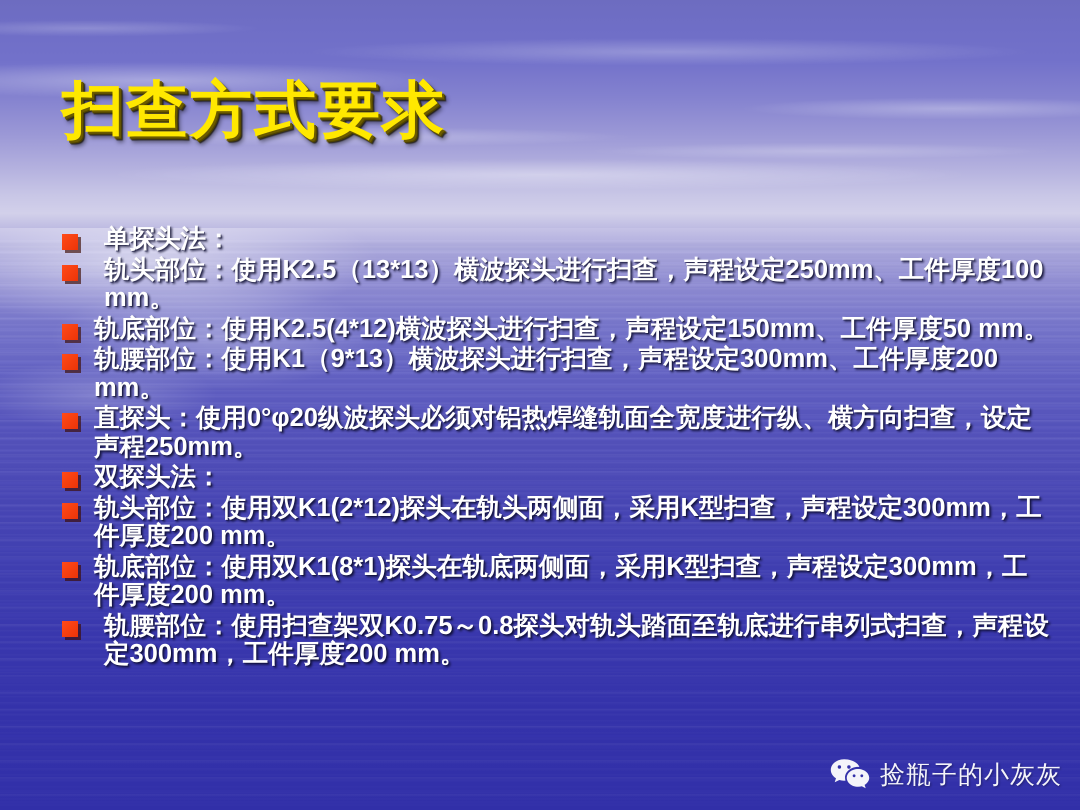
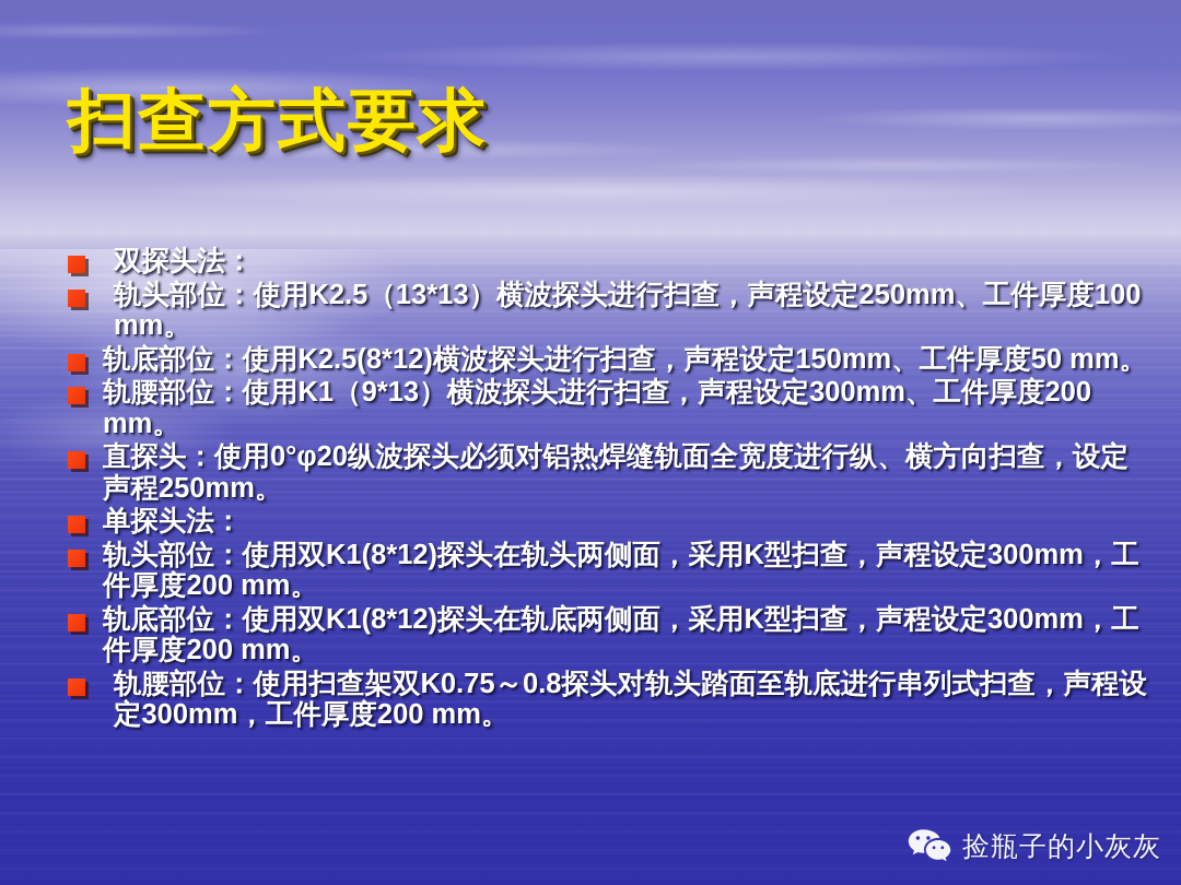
  扫查方式要求
- 单探头法：
+ 双探头法：
  轨头部位：使用K2.5（13*13）横波探头进行扫查，声程设定250mm、工件厚度100 mm。
- 轨底部位：使用K2.5(4*12)横波探头进行扫查，声程设定150mm、工件厚度50 mm。
+ 轨底部位：使用K2.5(8*12)横波探头进行扫查，声程设定150mm、工件厚度50 mm。
  轨腰部位：使用K1（9*13）横波探头进行扫查，声程设定300mm、工件厚度200 mm。
  直探头：使用0°φ20纵波探头必须对铝热焊缝轨面全宽度进行纵、横方向扫查，设定声程250mm。
- 双探头法：
+ 单探头法：
- 轨头部位：使用双K1(2*12)探头在轨头两侧面，采用K型扫查，声程设定300mm，工件厚度200 mm。
+ 轨头部位：使用双K1(8*12)探头在轨头两侧面，采用K型扫查，声程设定300mm，工件厚度200 mm。
- 轨底部位：使用双K1(8*1)探头在轨底两侧面，采用K型扫查，声程设定300mm，工件厚度200 mm。
+ 轨底部位：使用双K1(8*12)探头在轨底两侧面，采用K型扫查，声程设定300mm，工件厚度200 mm。
  轨腰部位：使用扫查架双K0.75～0.8探头对轨头踏面至轨底进行串列式扫查，声程设定300mm，工件厚度200 mm。
  捡瓶子的小灰灰
